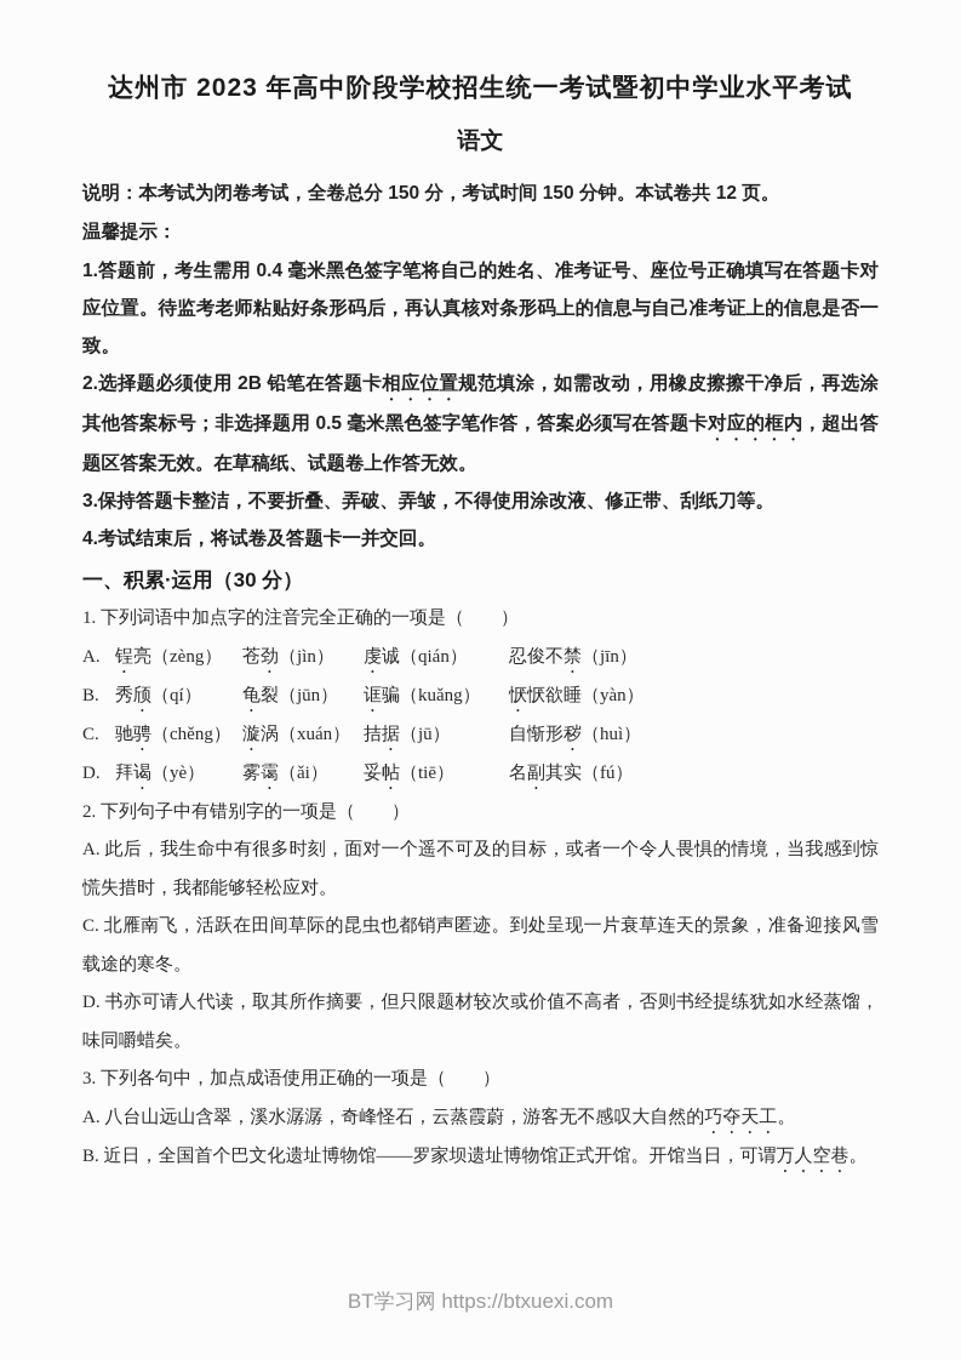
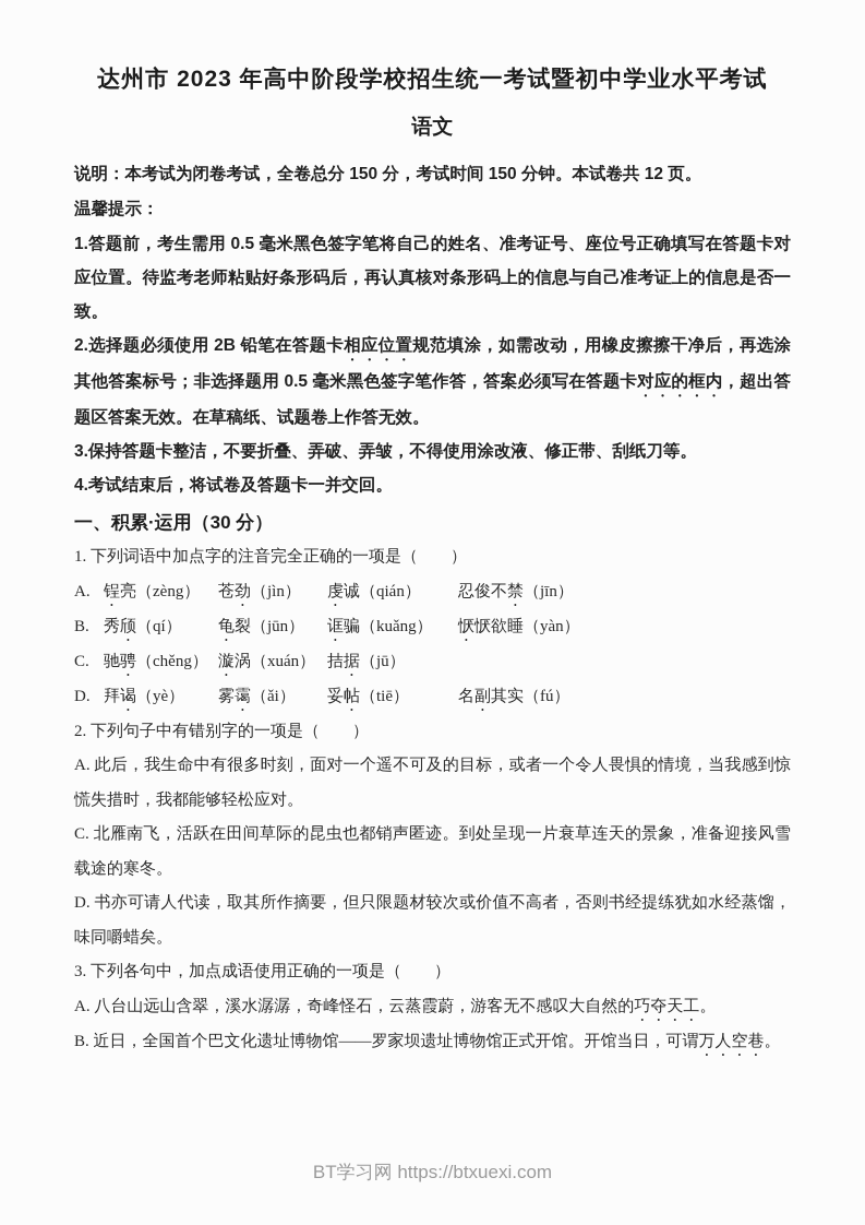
  达州市 2023 年高中阶段学校招生统一考试暨初中学业水平考试
  语文
  说明：本考试为闭卷考试，全卷总分 150 分，考试时间 150 分钟。本试卷共 12 页。
  温馨提示：
- 1.答题前，考生需用 0.4 毫米黑色签字笔将自己的姓名、准考证号、座位号正确填写在答题卡对应位置。待监考老师粘贴好条形码后，再认真核对条形码上的信息与自己准考证上的信息是否一致。
+ 1.答题前，考生需用 0.5 毫米黑色签字笔将自己的姓名、准考证号、座位号正确填写在答题卡对应位置。待监考老师粘贴好条形码后，再认真核对条形码上的信息与自己准考证上的信息是否一致。
  2.选择题必须使用 2B 铅笔在答题卡相应位置规范填涂，如需改动，用橡皮擦擦干净后，再选涂其他答案标号；非选择题用 0.5 毫米黑色签字笔作答，答案必须写在答题卡对应的框内，超出答题区答案无效。在草稿纸、试题卷上作答无效。
  3.保持答题卡整洁，不要折叠、弄破、弄皱，不得使用涂改液、修正带、刮纸刀等。
  4.考试结束后，将试卷及答题卡一并交回。
  一、积累·运用（30 分）
  1. 下列词语中加点字的注音完全正确的一项是（ ）
  A.
  锃亮（zèng）
  苍劲（jìn）
  虔诚（qián）
  忍俊不禁（jīn）
  B.
  秀颀（qí）
  龟裂（jūn）
  诓骗（kuǎng）
  恹恹欲睡（yàn）
  C.
  驰骋（chěng）
  漩涡（xuán）
  拮据（jū）
- 自惭形秽（huì）
  D.
  拜谒（yè）
  雾霭（ǎi）
  妥帖（tiē）
  名副其实（fú）
  2. 下列句子中有错别字的一项是（ ）
  A. 此后，我生命中有很多时刻，面对一个遥不可及的目标，或者一个令人畏惧的情境，当我感到惊慌失措时，我都能够轻松应对。
  C. 北雁南飞，活跃在田间草际的昆虫也都销声匿迹。到处呈现一片衰草连天的景象，准备迎接风雪载途的寒冬。
  D. 书亦可请人代读，取其所作摘要，但只限题材较次或价值不高者，否则书经提练犹如水经蒸馏，味同嚼蜡矣。
  3. 下列各句中，加点成语使用正确的一项是（ ）
  A. 八台山远山含翠，溪水潺潺，奇峰怪石，云蒸霞蔚，游客无不感叹大自然的巧夺天工。
  B. 近日，全国首个巴文化遗址博物馆——罗家坝遗址博物馆正式开馆。开馆当日，可谓万人空巷。
  BT学习网 https://btxuexi.com
